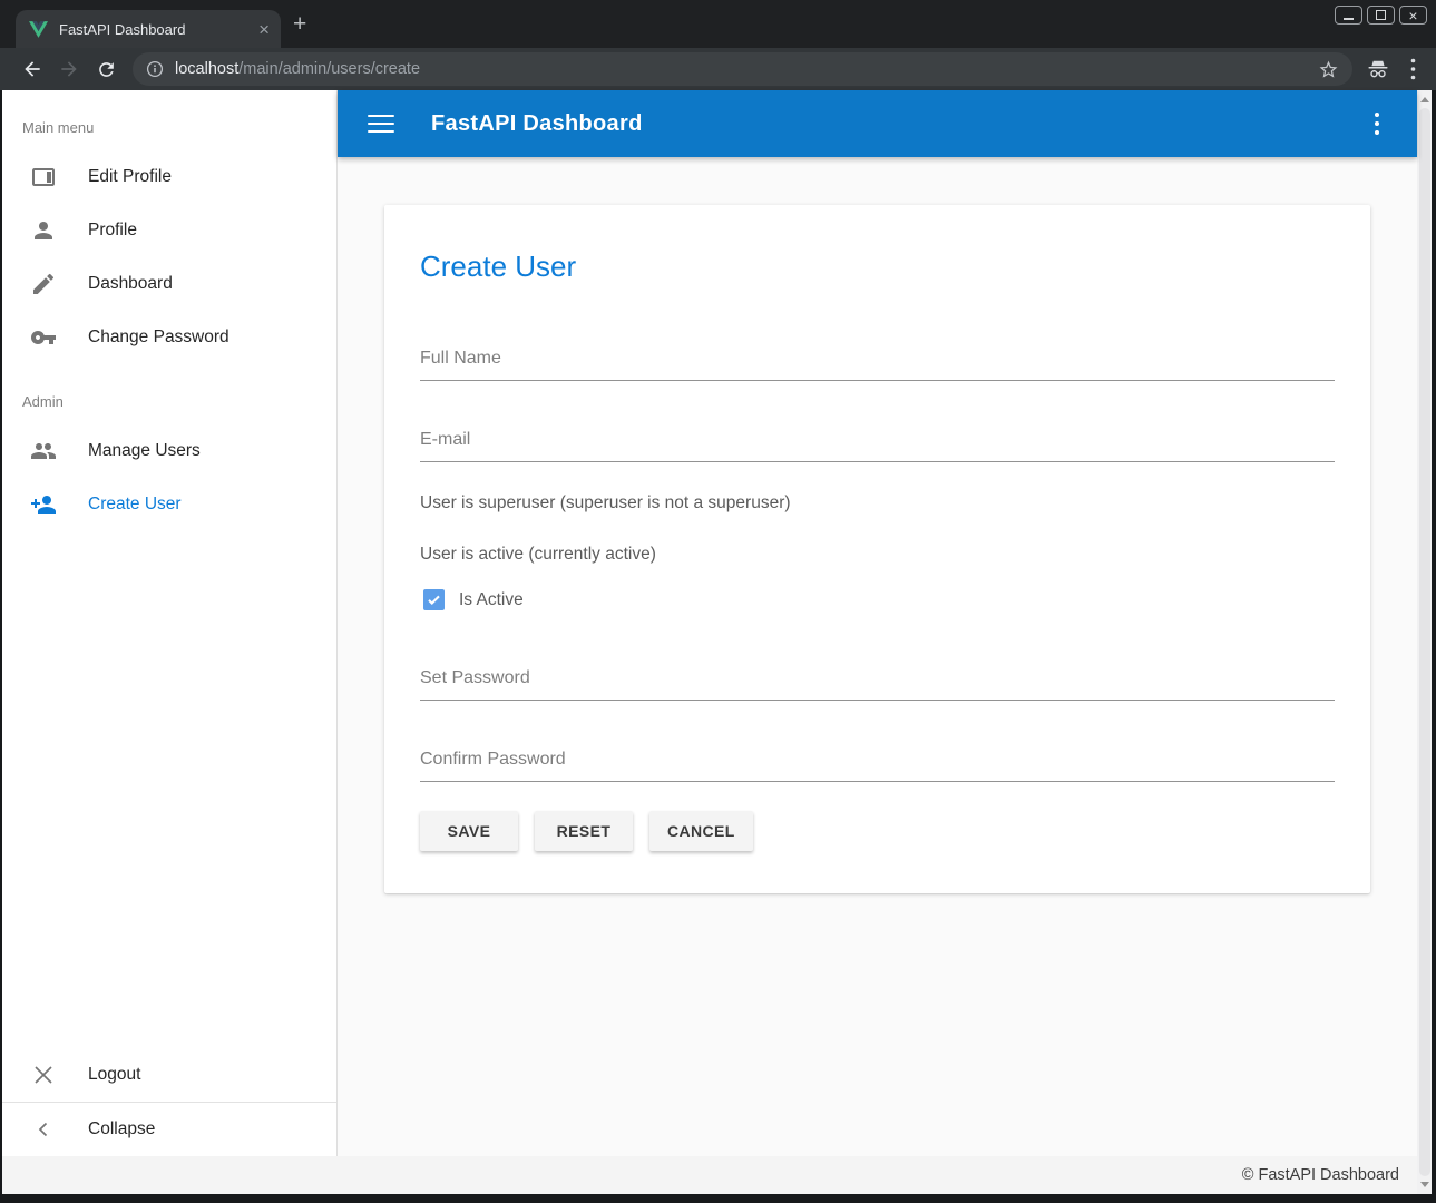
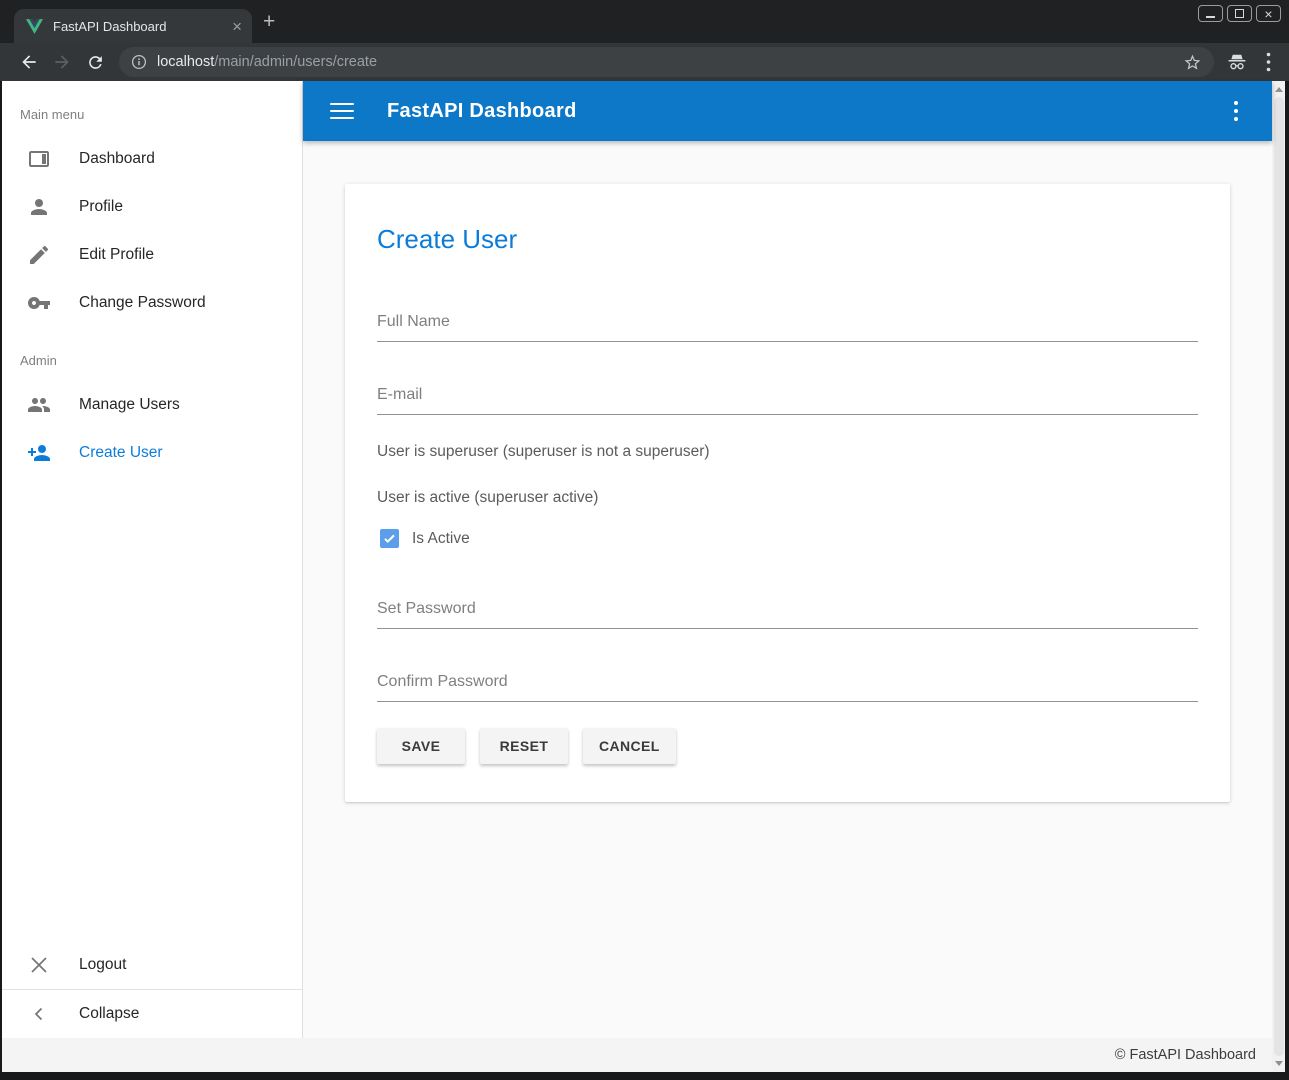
  FastAPI Dashboard
  ×
  +
  ×
  localhost/main/admin/users/create
  Main menu
- Edit Profile
+ Dashboard
  Profile
- Dashboard
+ Edit Profile
  Change Password
  Admin
  Manage Users
  Create User
  Logout
  Collapse
  FastAPI Dashboard
  Create User
  Full Name
  E-mail
  User is superuser (superuser is not a superuser)
- User is active (currently active)
+ User is active (superuser active)
  Is Active
  Set Password
  Confirm Password
  SAVE
  RESET
  CANCEL
  © FastAPI Dashboard
